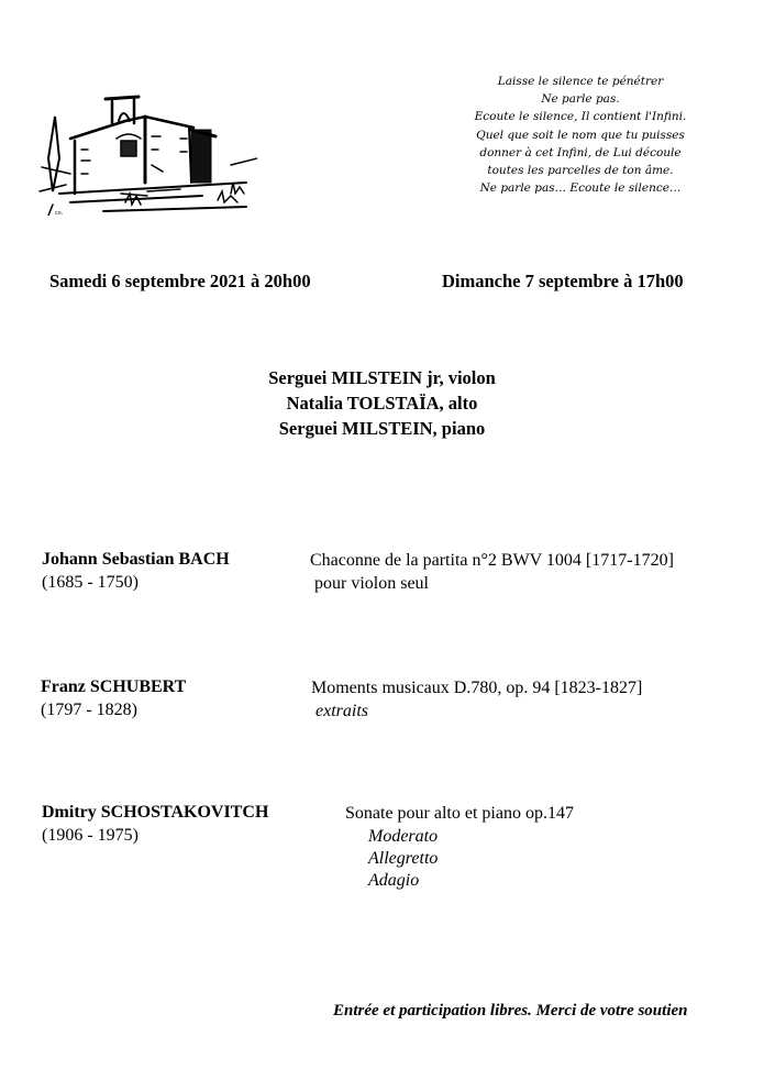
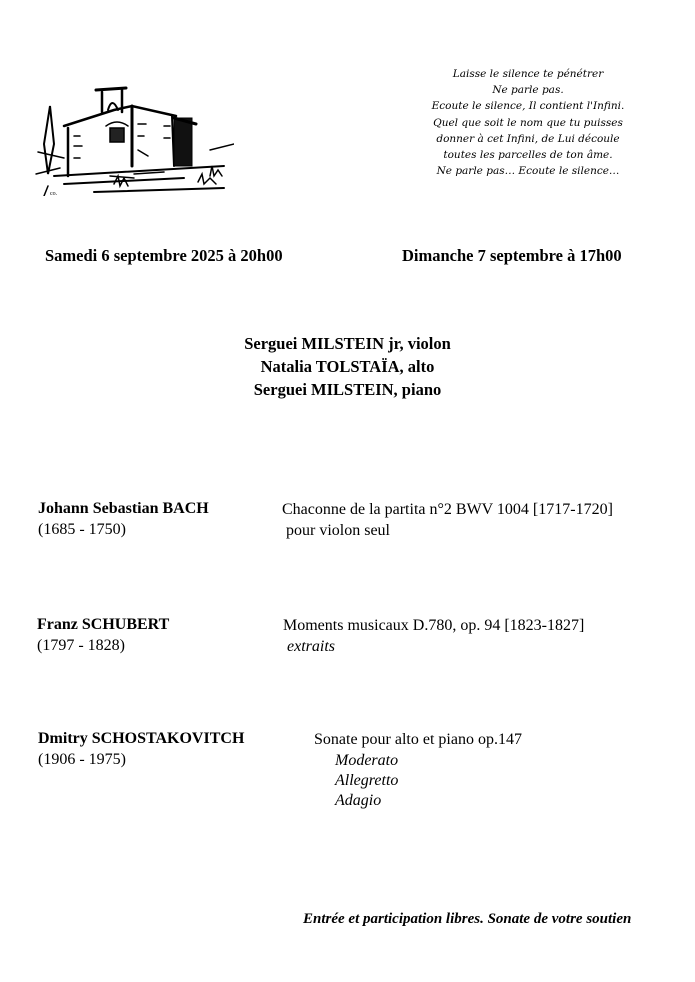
  Laisse le silence te pénétrer
  Ne parle pas.
  Ecoute le silence, Il contient l'Infini.
  Quel que soit le nom que tu puisses
  donner à cet Infini, de Lui découle
  toutes les parcelles de ton âme.
  Ne parle pas… Ecoute le silence…
- Samedi 6 septembre 2021 à 20h00
+ Samedi 6 septembre 2025 à 20h00
  Dimanche 7 septembre à 17h00
  Serguei MILSTEIN jr, violon
  Natalia TOLSTAÏA, alto
  Serguei MILSTEIN, piano
  Johann Sebastian BACH
  (1685 - 1750)
  Chaconne de la partita n°2 BWV 1004 [1717-1720]
  pour violon seul
  Franz SCHUBERT
  (1797 - 1828)
  Moments musicaux D.780, op. 94 [1823-1827]
  extraits
  Dmitry SCHOSTAKOVITCH
  (1906 - 1975)
  Sonate pour alto et piano op.147
  Moderato
  Allegretto
  Adagio
- Entrée et participation libres. Merci de votre soutien
+ Entrée et participation libres. Sonate de votre soutien
